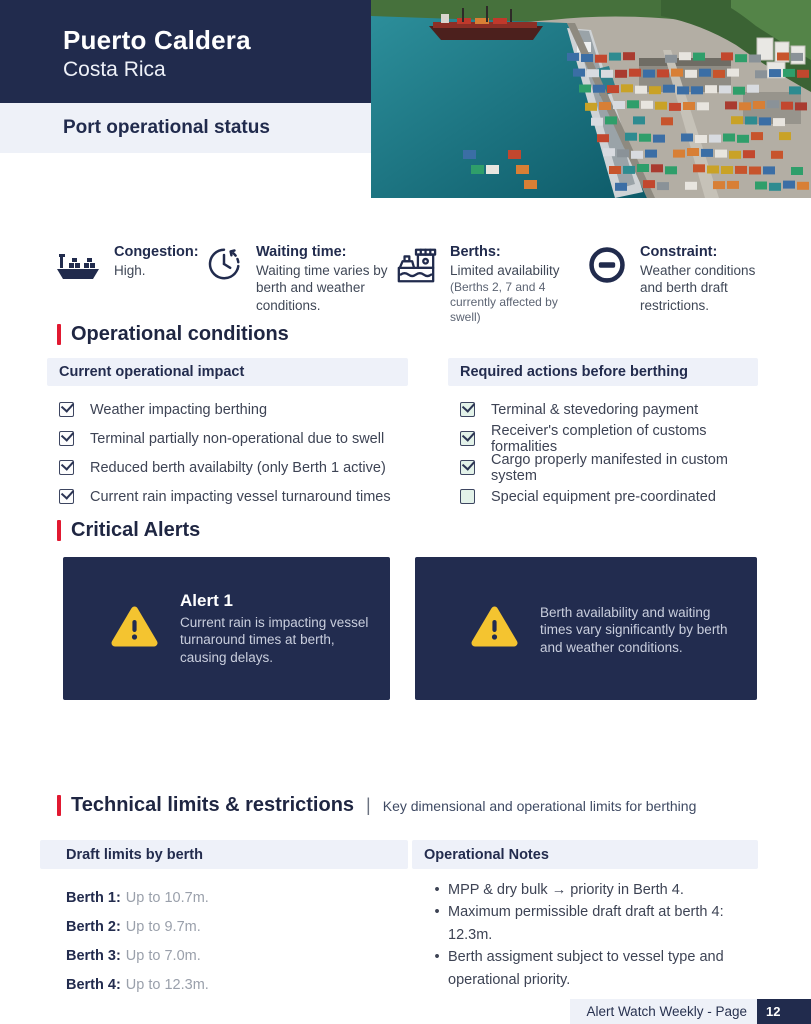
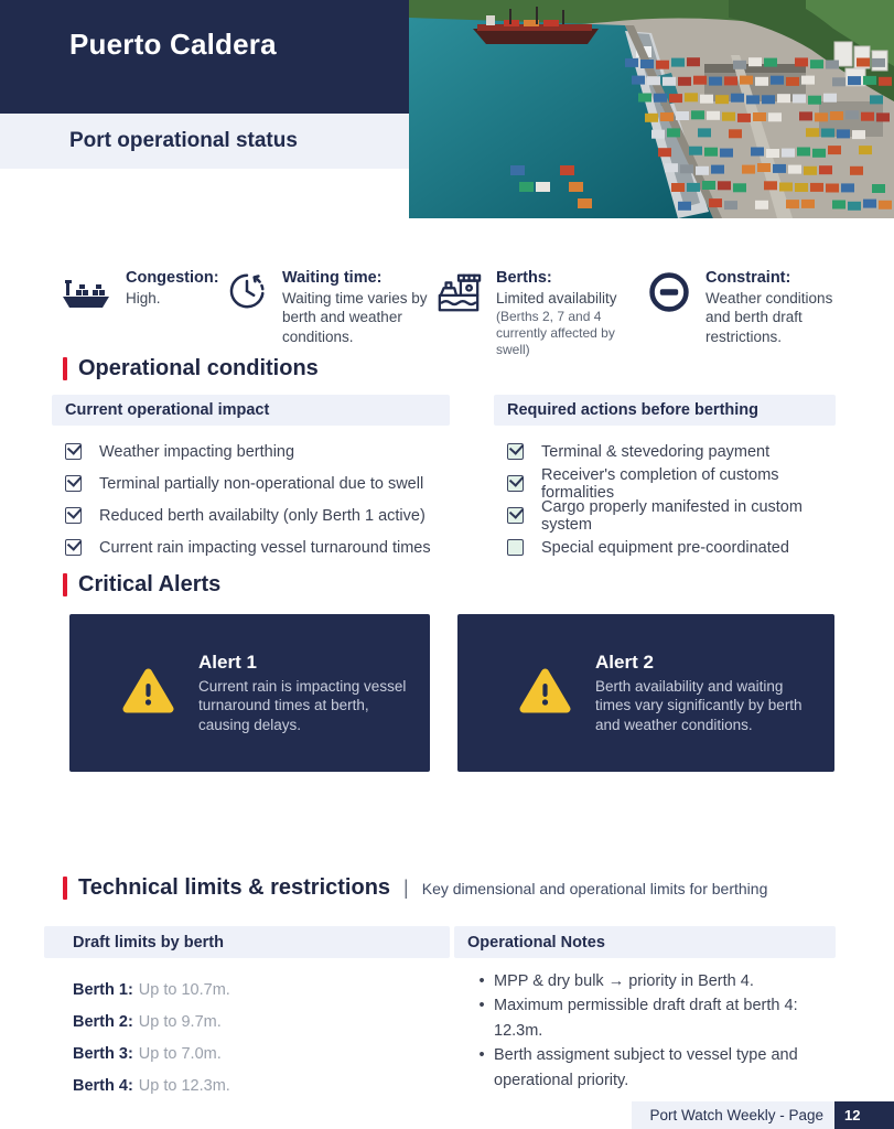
  Puerto Caldera
- Costa Rica
  Port operational status
  Congestion:
  High.
  Waiting time:
  Waiting time varies by berth and weather conditions.
  Berths:
  Limited availability
  (Berths 2, 7 and 4 currently affected by swell)
  Constraint:
  Weather conditions and berth draft restrictions.
  Operational conditions
  Current operational impact
  Weather impacting berthing
  Terminal partially non-operational due to swell
  Reduced berth availabilty (only Berth 1 active)
  Current rain impacting vessel turnaround times
  Required actions before berthing
  Terminal & stevedoring payment
  Receiver's completion of customs formalities
  Cargo properly manifested in custom system
  Special equipment pre-coordinated
  Critical Alerts
  Alert 1
  Current rain is impacting vessel turnaround times at berth, causing delays.
+ Alert 2
  Berth availability and waiting times vary significantly by berth and weather conditions.
  Technical limits & restrictions
  |
  Key dimensional and operational limits for berthing
  Draft limits by berth
  Berth 1:
  Up to 10.7m.
  Berth 2:
  Up to 9.7m.
  Berth 3:
  Up to 7.0m.
  Berth 4:
  Up to 12.3m.
  Operational Notes
  •
  MPP & dry bulk → priority in Berth 4.
  •
  Maximum permissible draft draft at berth 4: 12.3m.
  •
  Berth assigment subject to vessel type and operational priority.
- Alert Watch Weekly - Page
+ Port Watch Weekly - Page
  12
